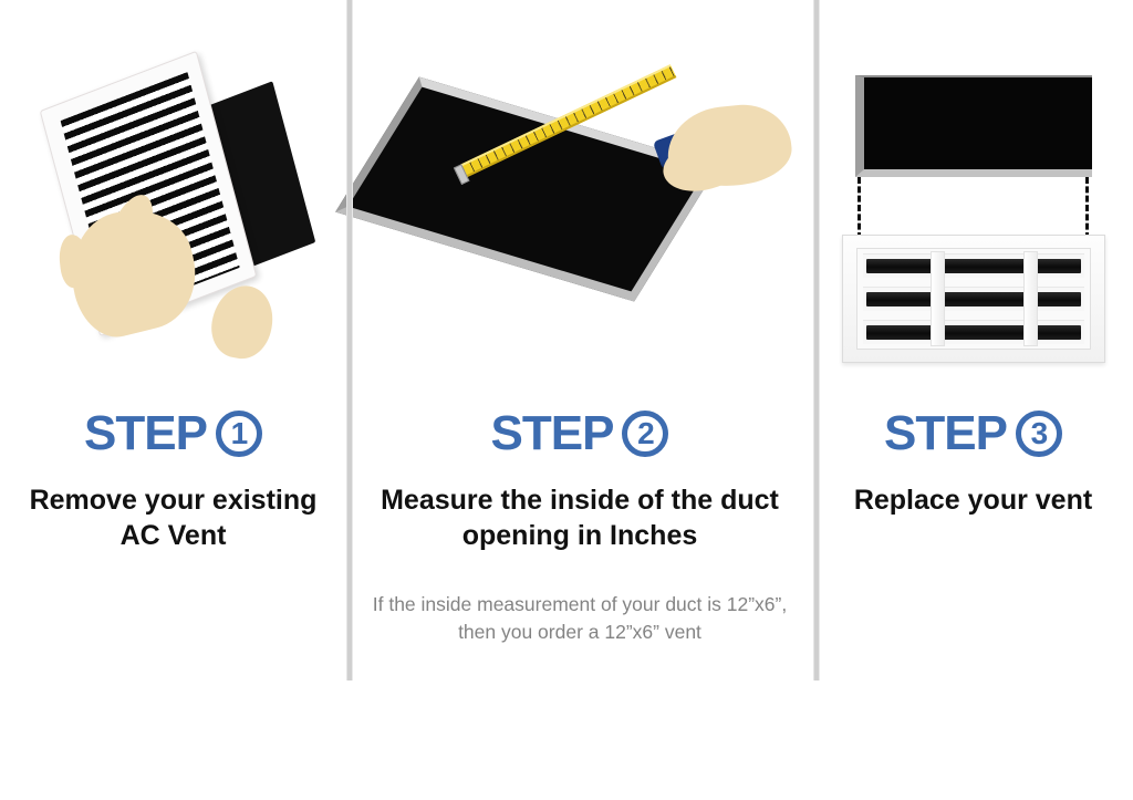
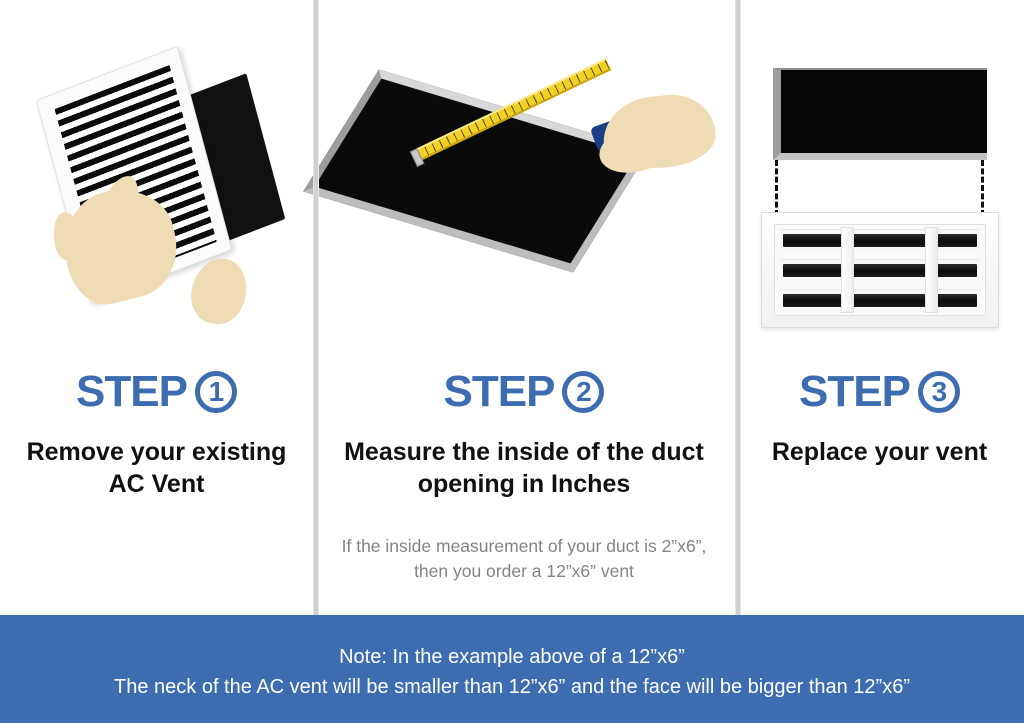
  STEP
  1
  Remove your existing AC Vent
  STEP
  2
  Measure the inside of the duct opening in Inches
- If the inside measurement of your duct is 12”x6”, then you order a 12”x6” vent
+ If the inside measurement of your duct is 2”x6”, then you order a 12”x6” vent
  STEP
  3
  Replace your vent
+ Note: In the example above of a 12”x6”
+ The neck of the AC vent will be smaller than 12”x6” and the face will be bigger than 12”x6”
